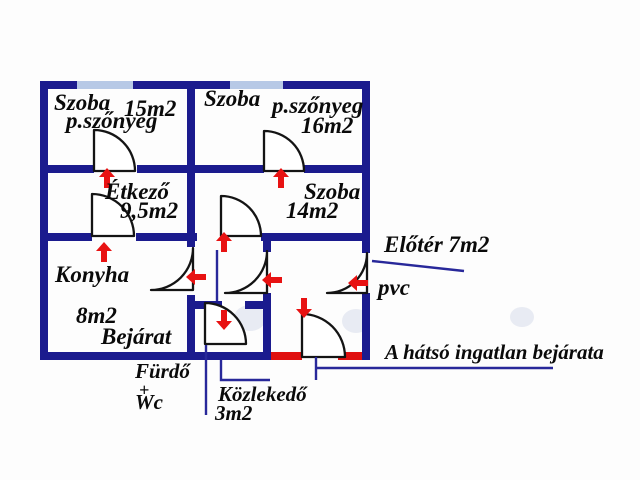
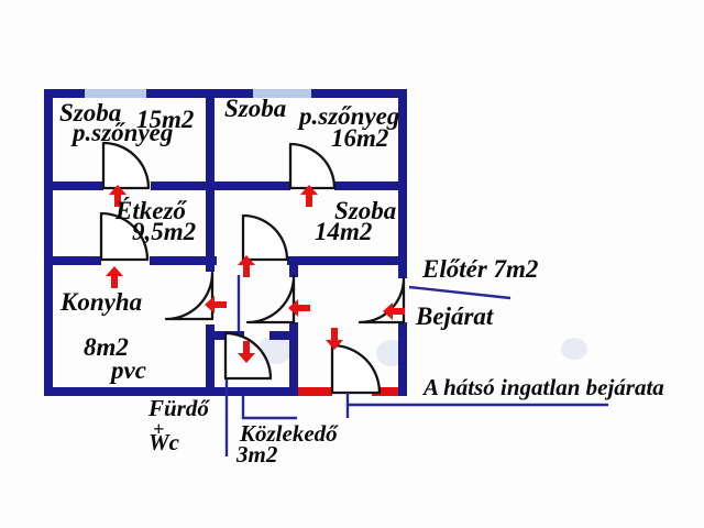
  Szoba
  15m2
  p.szőnyeg
  Szoba
  p.szőnyeg
  16m2
  Étkező
  9,5m2
  Szoba
  14m2
  Konyha
  8m2
- Bejárat
+ pvc
  Előtér 7m2
- pvc
+ Bejárat
  A hátsó ingatlan bejárata
  Fürdő
  +
  Wc
  Közlekedő
  3m2
